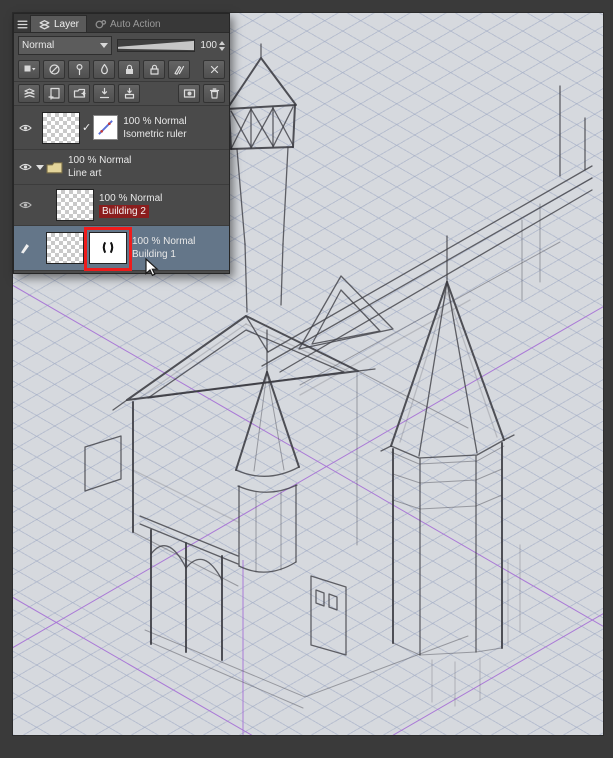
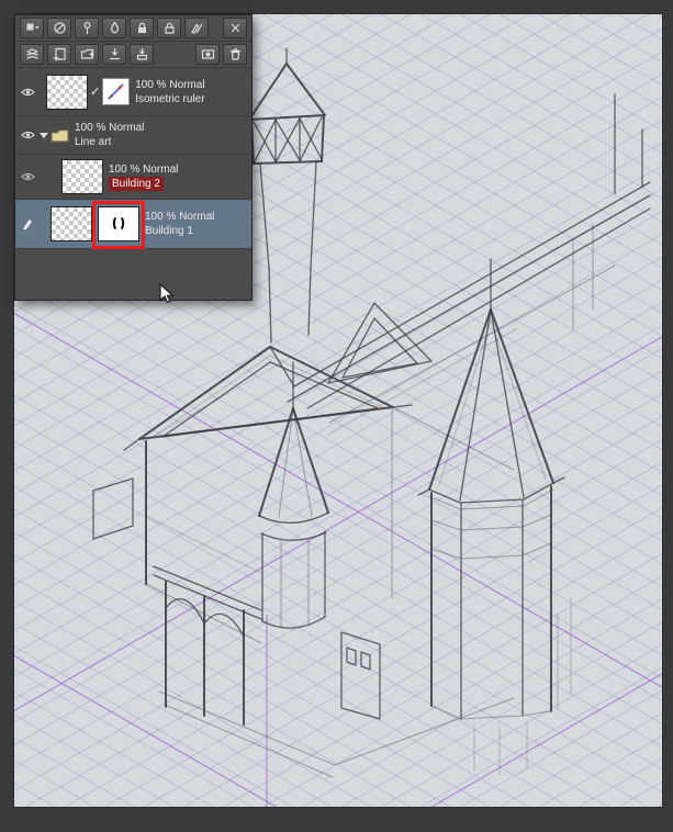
- Layer
- Auto Action
- Normal
- 100
  ✓
  100 % Normal
  Isometric ruler
  100 % Normal
  Line art
  100 % Normal
  Building 2
  100 % Normal
  Building 1
